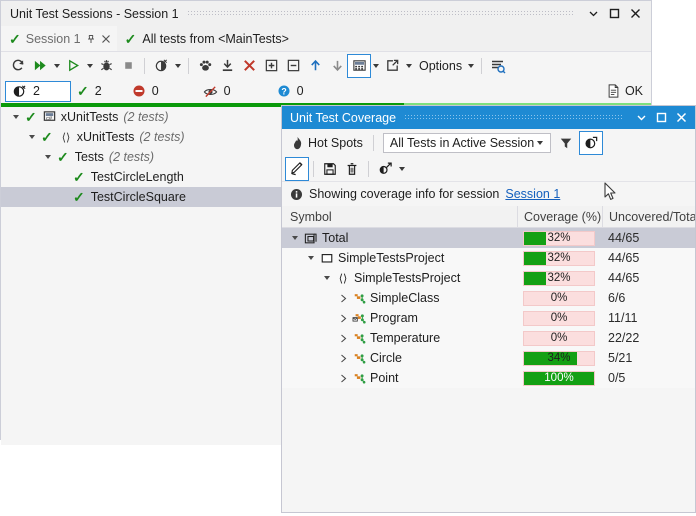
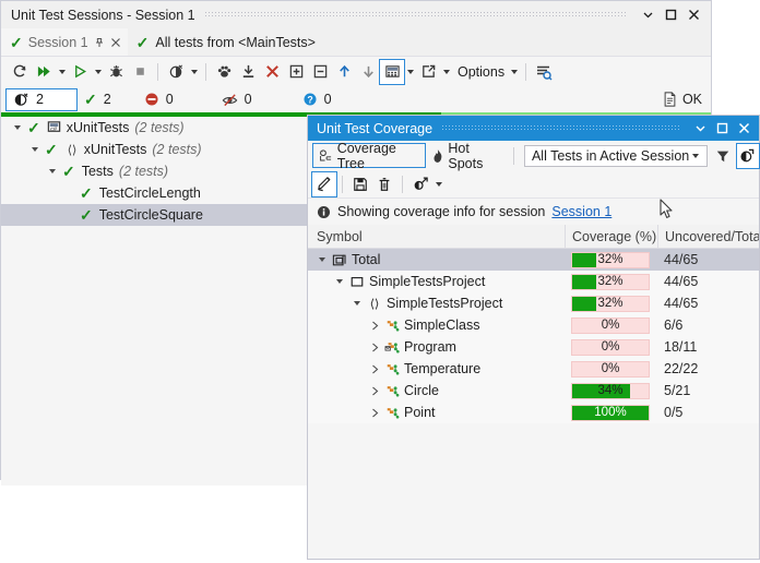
  Unit Test Sessions - Session 1
  ✓
  Session 1
  ✓
  All tests from <MainTests>
  Options
  2
  ✓
  2
  0
  0
  ?
  0
  OK
  ✓
  xUnitTests
  (2 tests)
  ✓
  ⟨⟩
  xUnitTests
  (2 tests)
  ✓
  Tests
  (2 tests)
  ✓
  TestCircleLength
  ✓
  TestCircleSquare
  Unit Test Coverage
+ Coverage Tree
  Hot Spots
  All Tests in Active Session
  Showing coverage info for session
  Session 1
  Symbol
  Coverage (%)
  Uncovered/Tota
  Total
  32%
  44/65
  SimpleTestsProject
  32%
  44/65
  ⟨⟩
  SimpleTestsProject
  32%
  44/65
  SimpleClass
  0%
  6/6
  Program
  0%
- 11/11
+ 18/11
  Temperature
  0%
  22/22
  Circle
  34%
  5/21
  Point
  100%
  0/5
